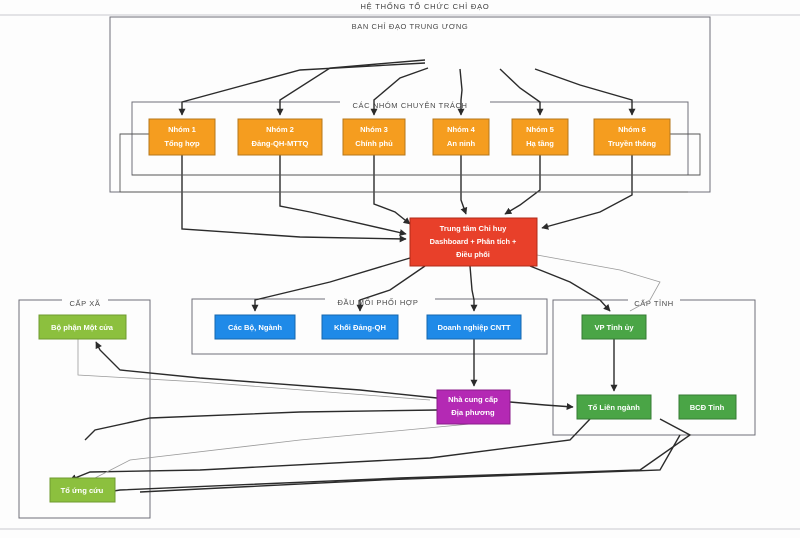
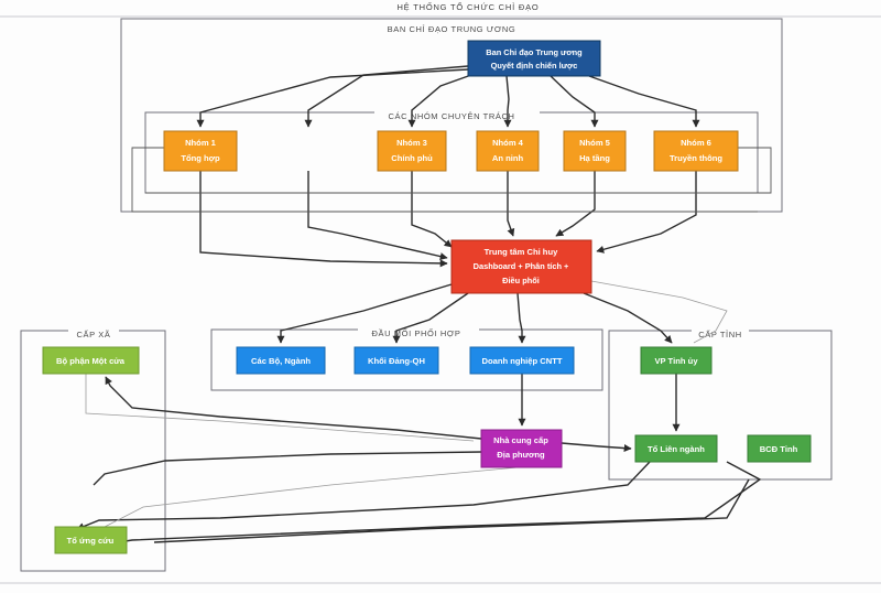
  HỆ THỐNG TỔ CHỨC CHỈ ĐẠO
  BAN CHỈ ĐẠO TRUNG ƯƠNG
  CÁC NHÓM CHUYÊN TRÁCH
  ĐẦU MỐI PHỐI HỢP
  CẤP XÃ
  CP TỈNH
+ Ban Chỉ đạo Trung ương
+ Quyết định chiến lược
  Nhóm 1
  Tổng hợp
- Nhóm 2
- Đảng-QH-MTTQ
  Nhóm 3
  Chính phủ
  Nhóm 4
  An ninh
  Nhóm 5
  Hạ tầng
  Nhóm 6
  Truyền thông
  Trung tâm Chỉ huy
  Dashboard + Phân tích +
  Điều phối
  Các Bộ, Ngành
  Khối Đảng-QH
  Doanh nghiệp CNTT
  Bộ phận Một cửa
  Tổ ứng cứu
  VP Tỉnh ủy
  Tổ Liên ngành
  BCĐ Tỉnh
  Nhà cung cấp
  Địa phương
